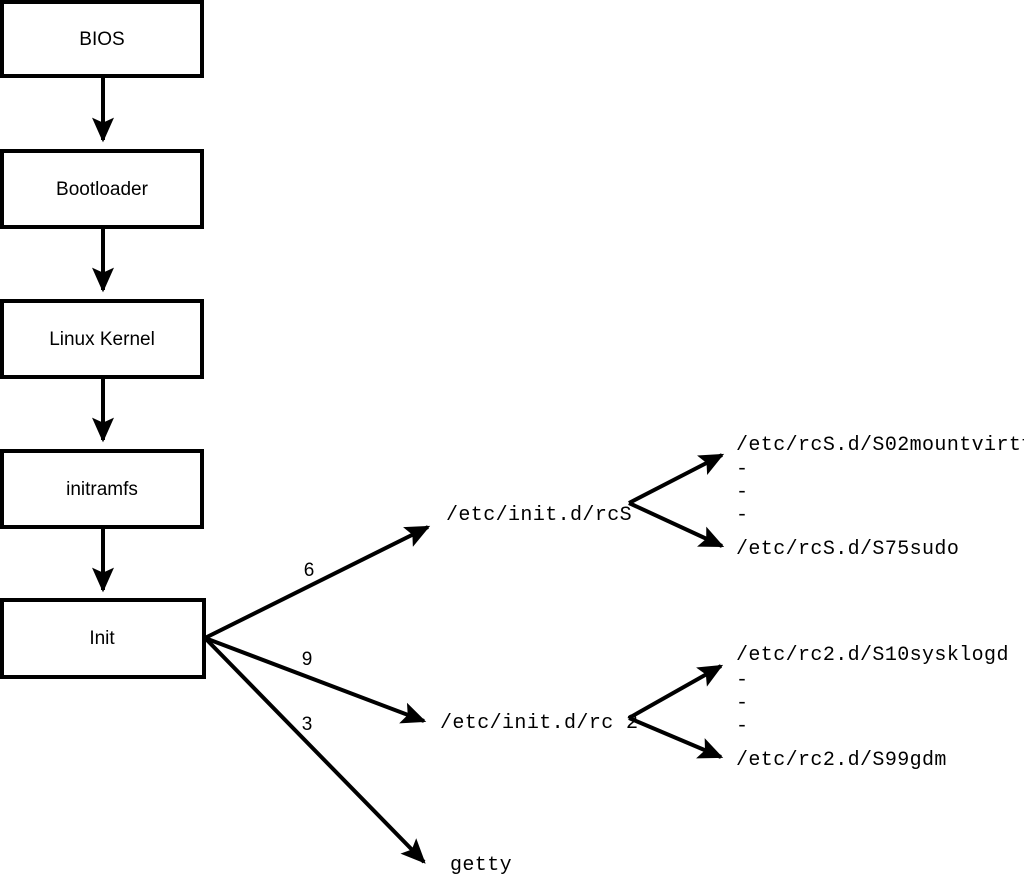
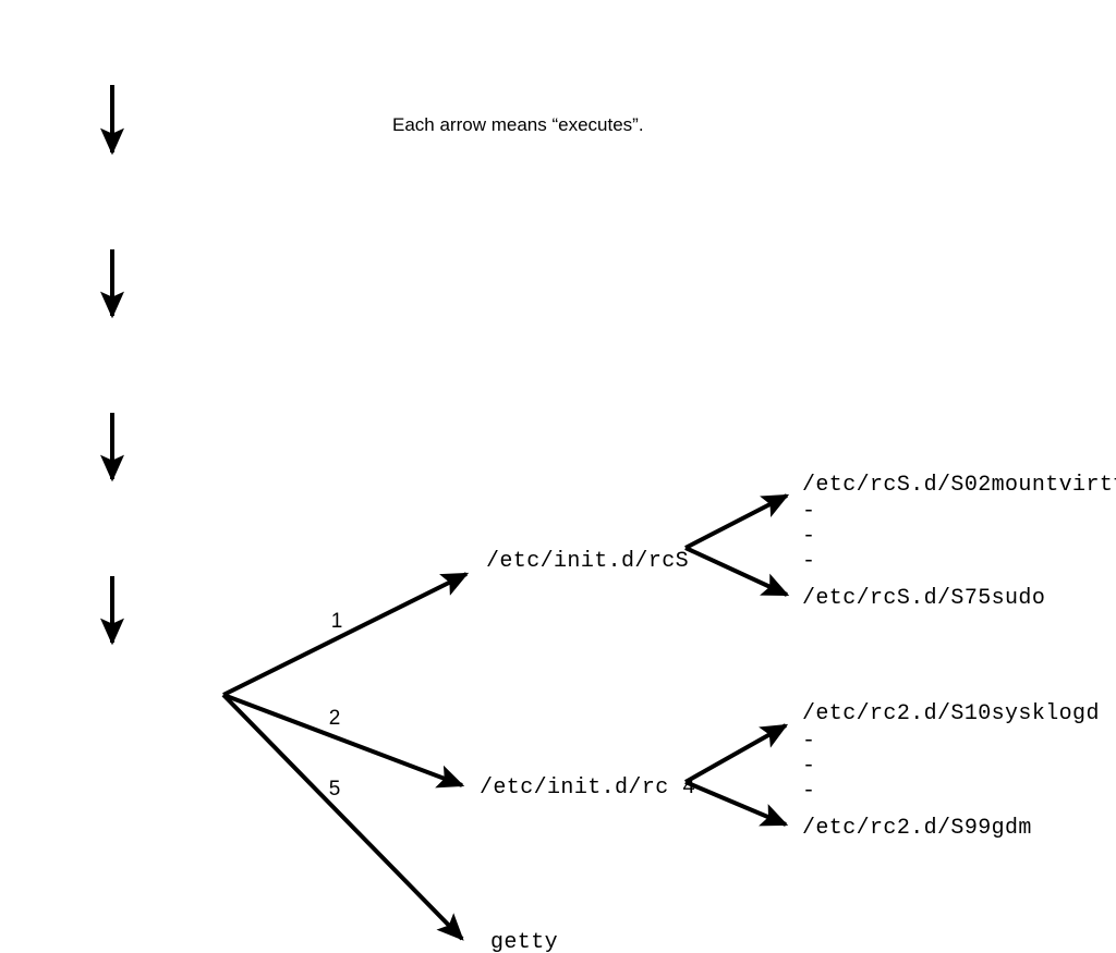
- BIOS
- Bootloader
- Linux Kernel
- initramfs
- Init
- 6
+ 1
- 9
+ 2
- 3
+ 5
  /etc/init.d/rcS
- /etc/init.d/rc 2
+ /etc/init.d/rc 4
  getty
  /etc/rcS.d/S02mountvirt
  -
  -
  -
  /etc/rcS.d/S75sudo
  /etc/rc2.d/S10sysklogd
  -
  -
  -
  /etc/rc2.d/S99gdm
+ Each arrow means “executes”.
